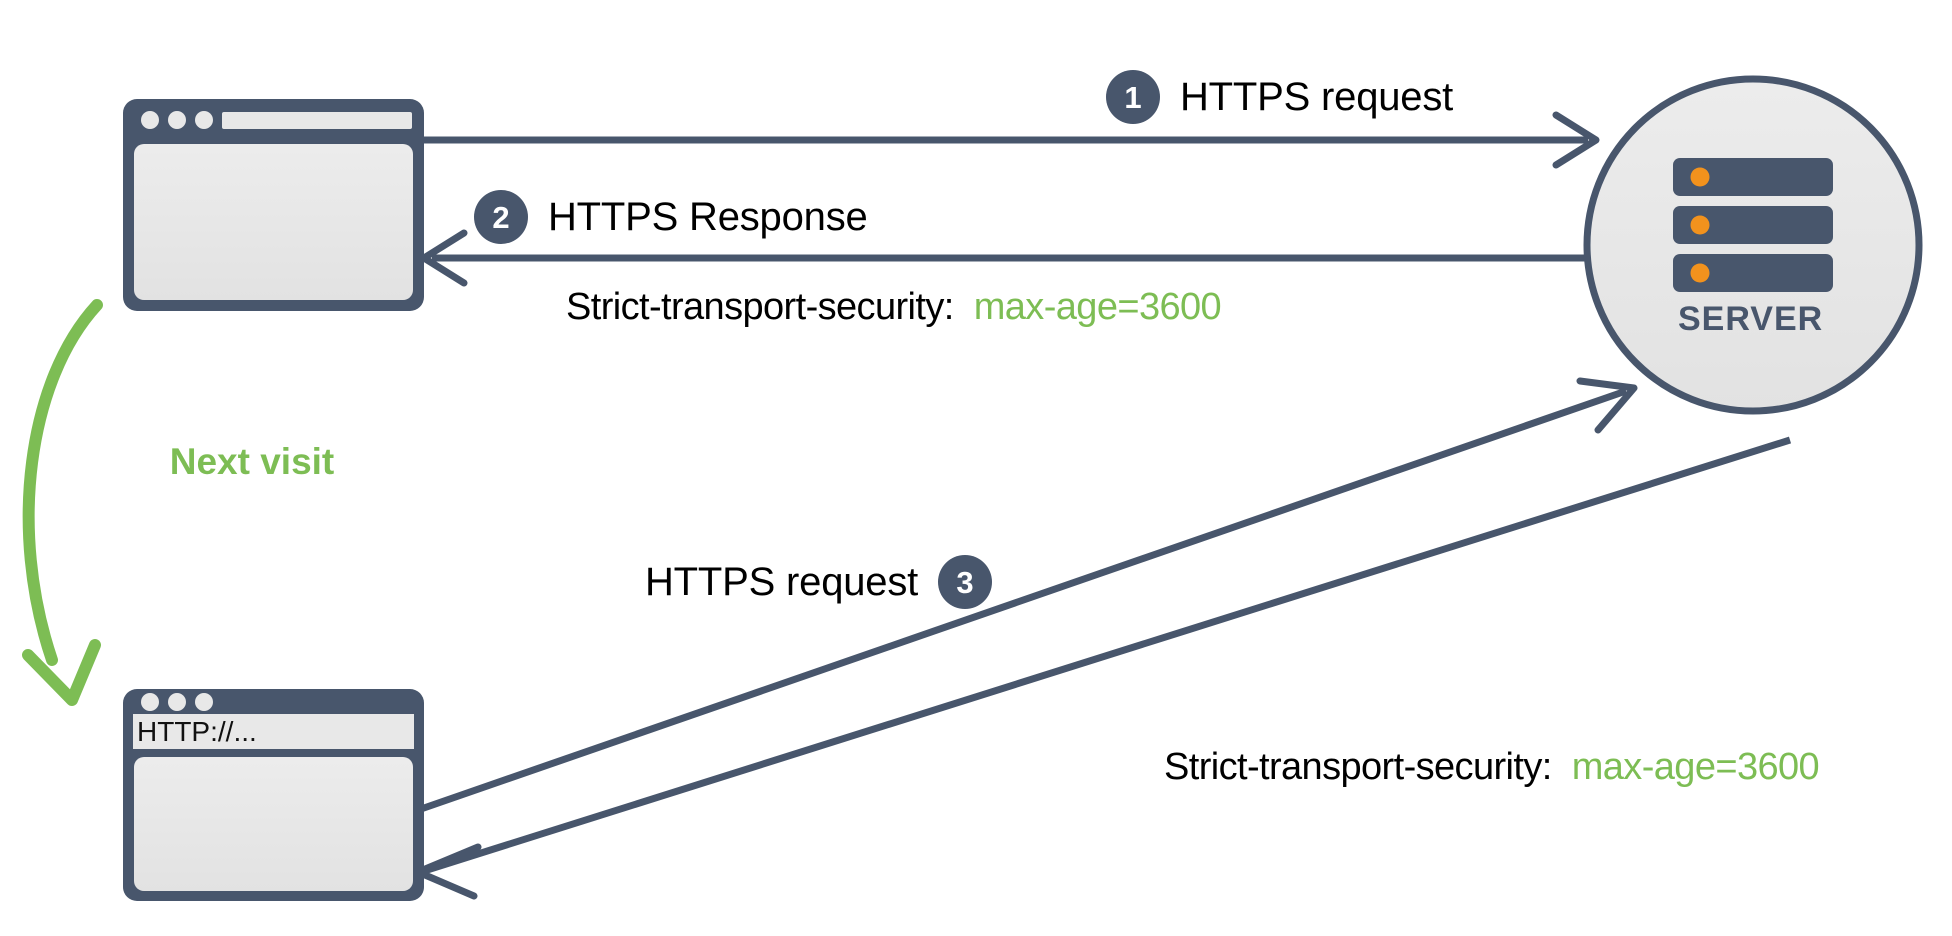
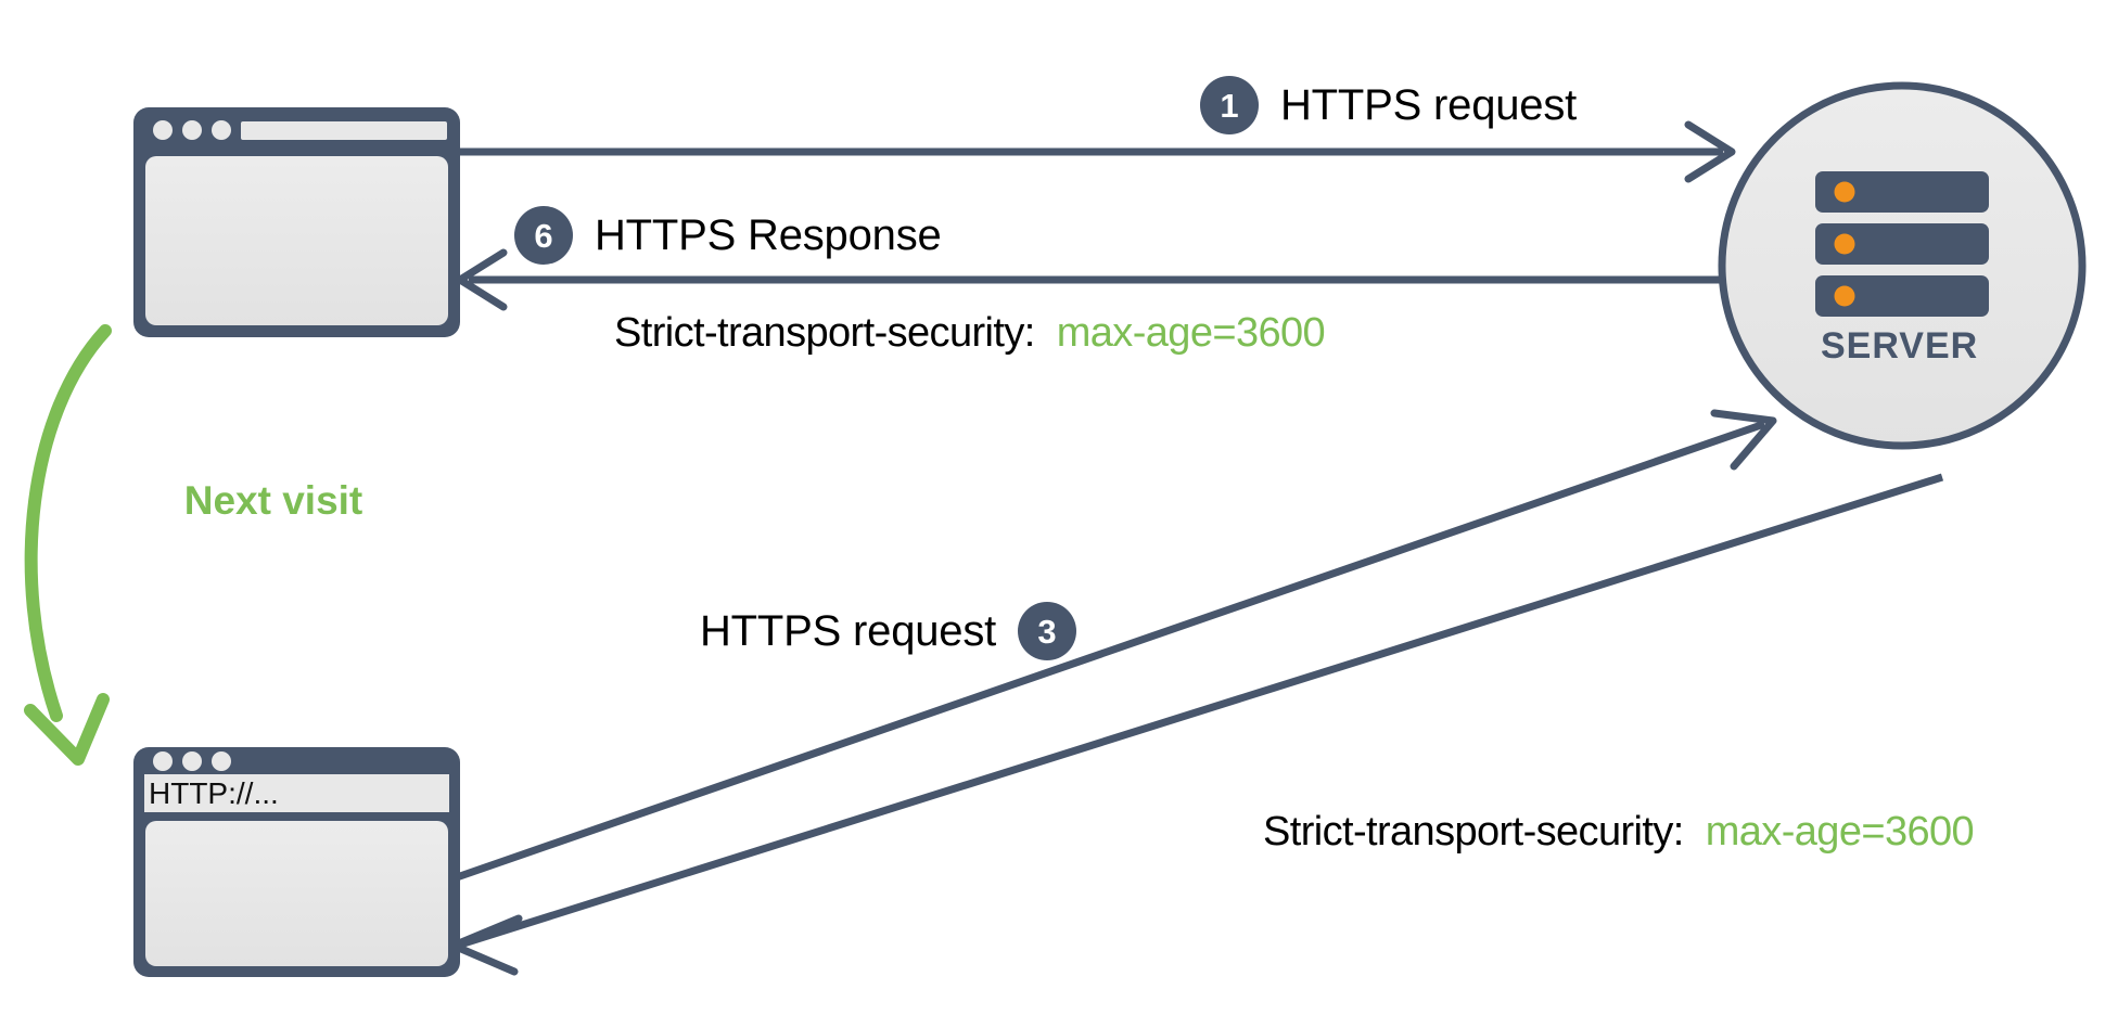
  HTTP://...
  SERVER
  1
  HTTPS request
- 2
+ 6
  HTTPS Response
  Strict-transport-security:
  max-age=3600
  Next visit
  HTTPS request
  3
  Strict-transport-security:
  max-age=3600
